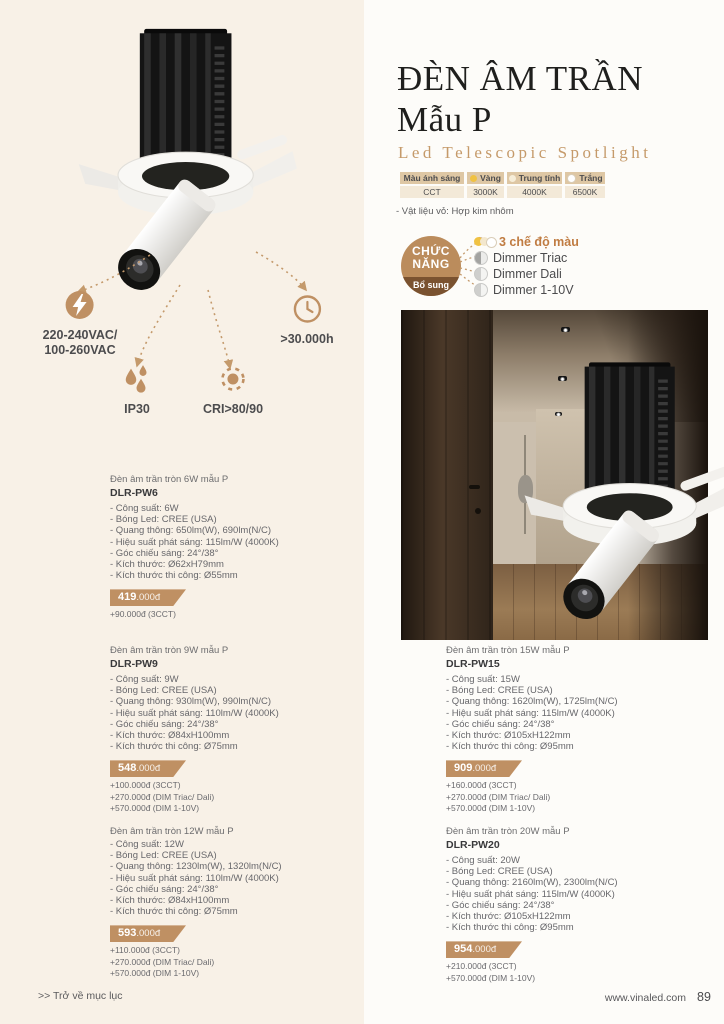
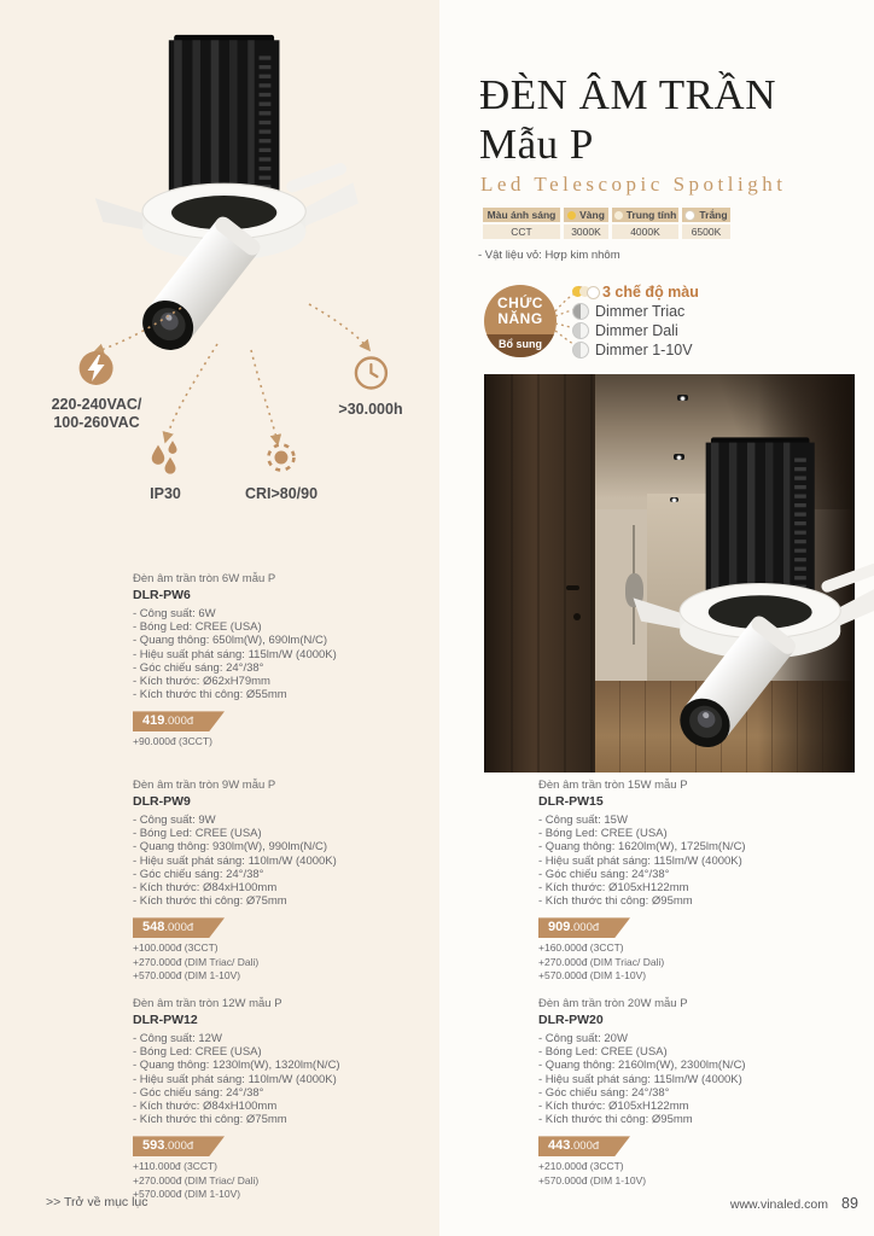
  220-240VAC/
  100-260VAC
  >30.000h
  IP30
  CRI>80/90
  ĐÈN ÂM TRẦN
  Mẫu P
  Led Telescopic Spotlight
  Màu ánh sáng
  Vàng
  Trung tính
  Trắng
  CCT
  3000K
  4000K
  6500K
  - Vật liệu vỏ: Hợp kim nhôm
  CHỨC
  NĂNG
  Bổ sung
  3 chế độ màu
  Dimmer Triac
  Dimmer Dali
  Dimmer 1-10V
  Đèn âm trần tròn 6W mẫu P
  DLR-PW6
  - Công suất: 6W
  - Bóng Led: CREE (USA)
  - Quang thông: 650lm(W), 690lm(N/C)
  - Hiệu suất phát sáng: 115lm/W (4000K)
  - Góc chiếu sáng: 24°/38°
  - Kích thước: Ø62xH79mm
  - Kích thước thi công: Ø55mm
  419.000đ
  +90.000đ (3CCT)
  Đèn âm trần tròn 9W mẫu P
  DLR-PW9
  - Công suất: 9W
  - Bóng Led: CREE (USA)
  - Quang thông: 930lm(W), 990lm(N/C)
  - Hiệu suất phát sáng: 110lm/W (4000K)
  - Góc chiếu sáng: 24°/38°
  - Kích thước: Ø84xH100mm
  - Kích thước thi công: Ø75mm
  548.000đ
  +100.000đ (3CCT)
  +270.000đ (DIM Triac/ Dali)
  +570.000đ (DIM 1-10V)
  Đèn âm trần tròn 12W mẫu P
+ DLR-PW12
  - Công suất: 12W
  - Bóng Led: CREE (USA)
  - Quang thông: 1230lm(W), 1320lm(N/C)
  - Hiệu suất phát sáng: 110lm/W (4000K)
  - Góc chiếu sáng: 24°/38°
  - Kích thước: Ø84xH100mm
  - Kích thước thi công: Ø75mm
  593.000đ
  +110.000đ (3CCT)
  +270.000đ (DIM Triac/ Dali)
  +570.000đ (DIM 1-10V)
  Đèn âm trần tròn 15W mẫu P
  DLR-PW15
  - Công suất: 15W
  - Bóng Led: CREE (USA)
  - Quang thông: 1620lm(W), 1725lm(N/C)
  - Hiệu suất phát sáng: 115lm/W (4000K)
  - Góc chiếu sáng: 24°/38°
  - Kích thước: Ø105xH122mm
  - Kích thước thi công: Ø95mm
  909.000đ
  +160.000đ (3CCT)
  +270.000đ (DIM Triac/ Dali)
  +570.000đ (DIM 1-10V)
  Đèn âm trần tròn 20W mẫu P
  DLR-PW20
  - Công suất: 20W
  - Bóng Led: CREE (USA)
  - Quang thông: 2160lm(W), 2300lm(N/C)
  - Hiệu suất phát sáng: 115lm/W (4000K)
  - Góc chiếu sáng: 24°/38°
  - Kích thước: Ø105xH122mm
  - Kích thước thi công: Ø95mm
- 954.000đ
+ 443.000đ
  +210.000đ (3CCT)
  +570.000đ (DIM 1-10V)
  >> Trở về mục lục
  www.vinaled.com
  89
